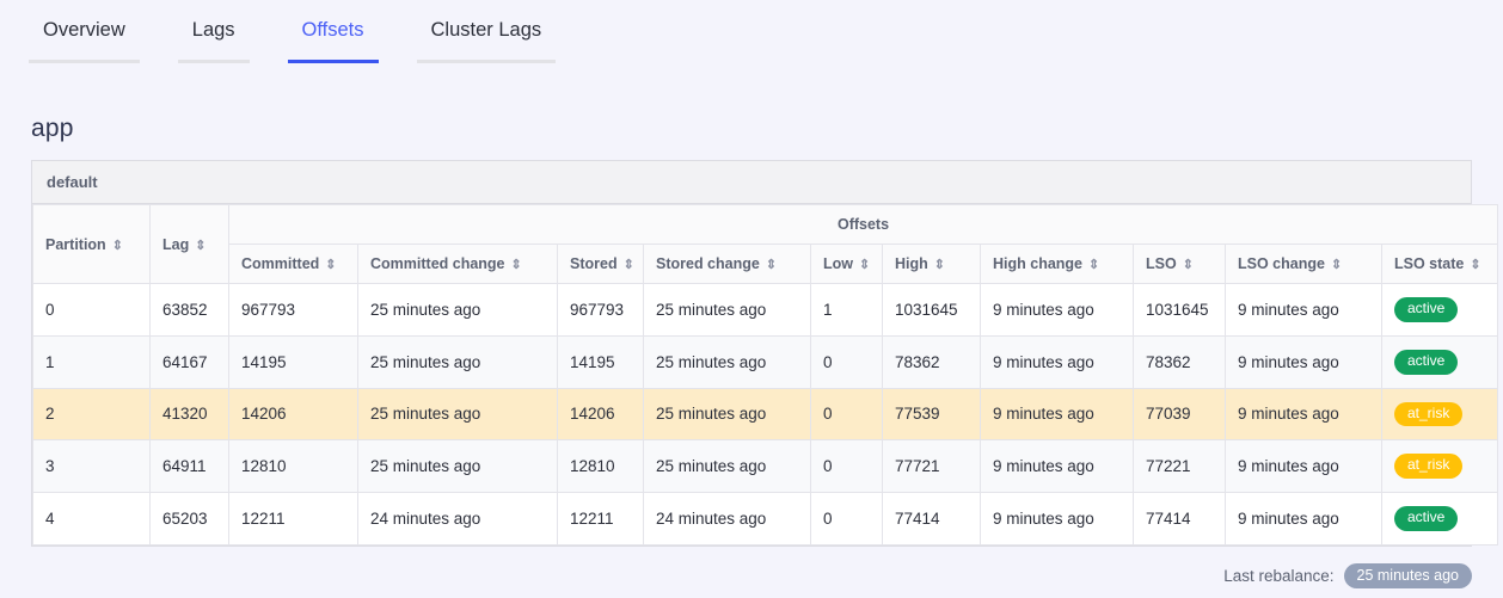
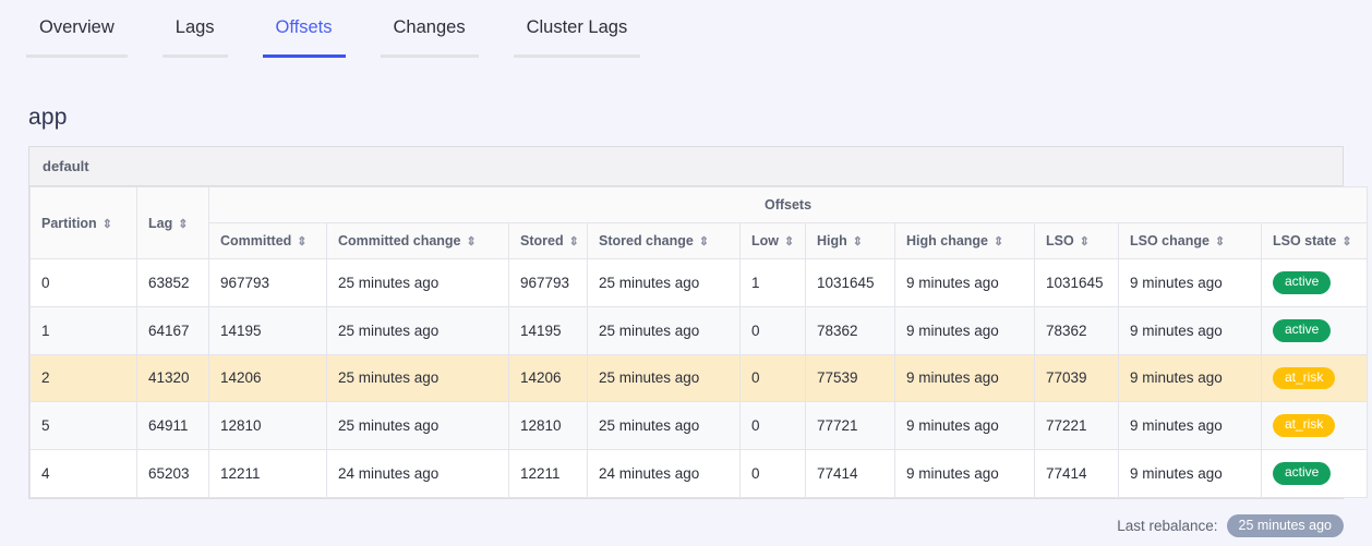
  Overview
  Lags
  Offsets
+ Changes
  Cluster Lags
  app
  default
  Partition ⇕	Lag ⇕	Offsets
  Committed ⇕	Committed change ⇕	Stored ⇕	Stored change ⇕	Low ⇕	High ⇕	High change ⇕	LSO ⇕	LSO change ⇕	LSO state ⇕
  0	63852	967793	25 minutes ago	967793	25 minutes ago	1	1031645	9 minutes ago	1031645	9 minutes ago	active
  1	64167	14195	25 minutes ago	14195	25 minutes ago	0	78362	9 minutes ago	78362	9 minutes ago	active
  2	41320	14206	25 minutes ago	14206	25 minutes ago	0	77539	9 minutes ago	77039	9 minutes ago	at_risk
- 3	64911	12810	25 minutes ago	12810	25 minutes ago	0	77721	9 minutes ago	77221	9 minutes ago	at_risk
+ 5	64911	12810	25 minutes ago	12810	25 minutes ago	0	77721	9 minutes ago	77221	9 minutes ago	at_risk
  4	65203	12211	24 minutes ago	12211	24 minutes ago	0	77414	9 minutes ago	77414	9 minutes ago	active
  Last rebalance:
  25 minutes ago
